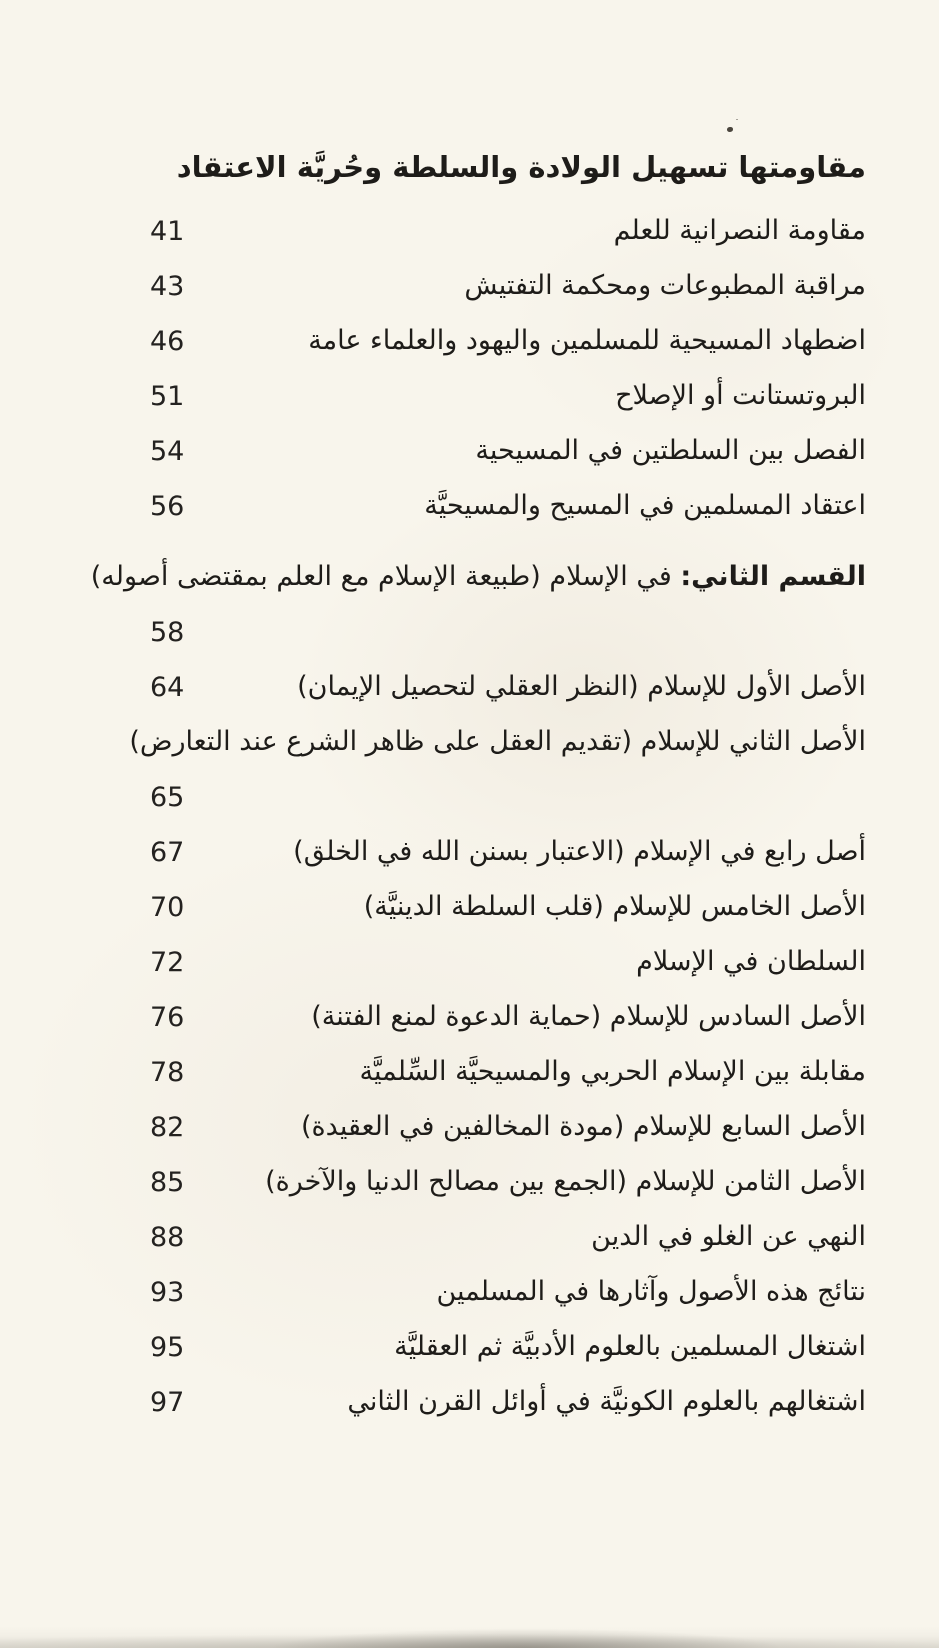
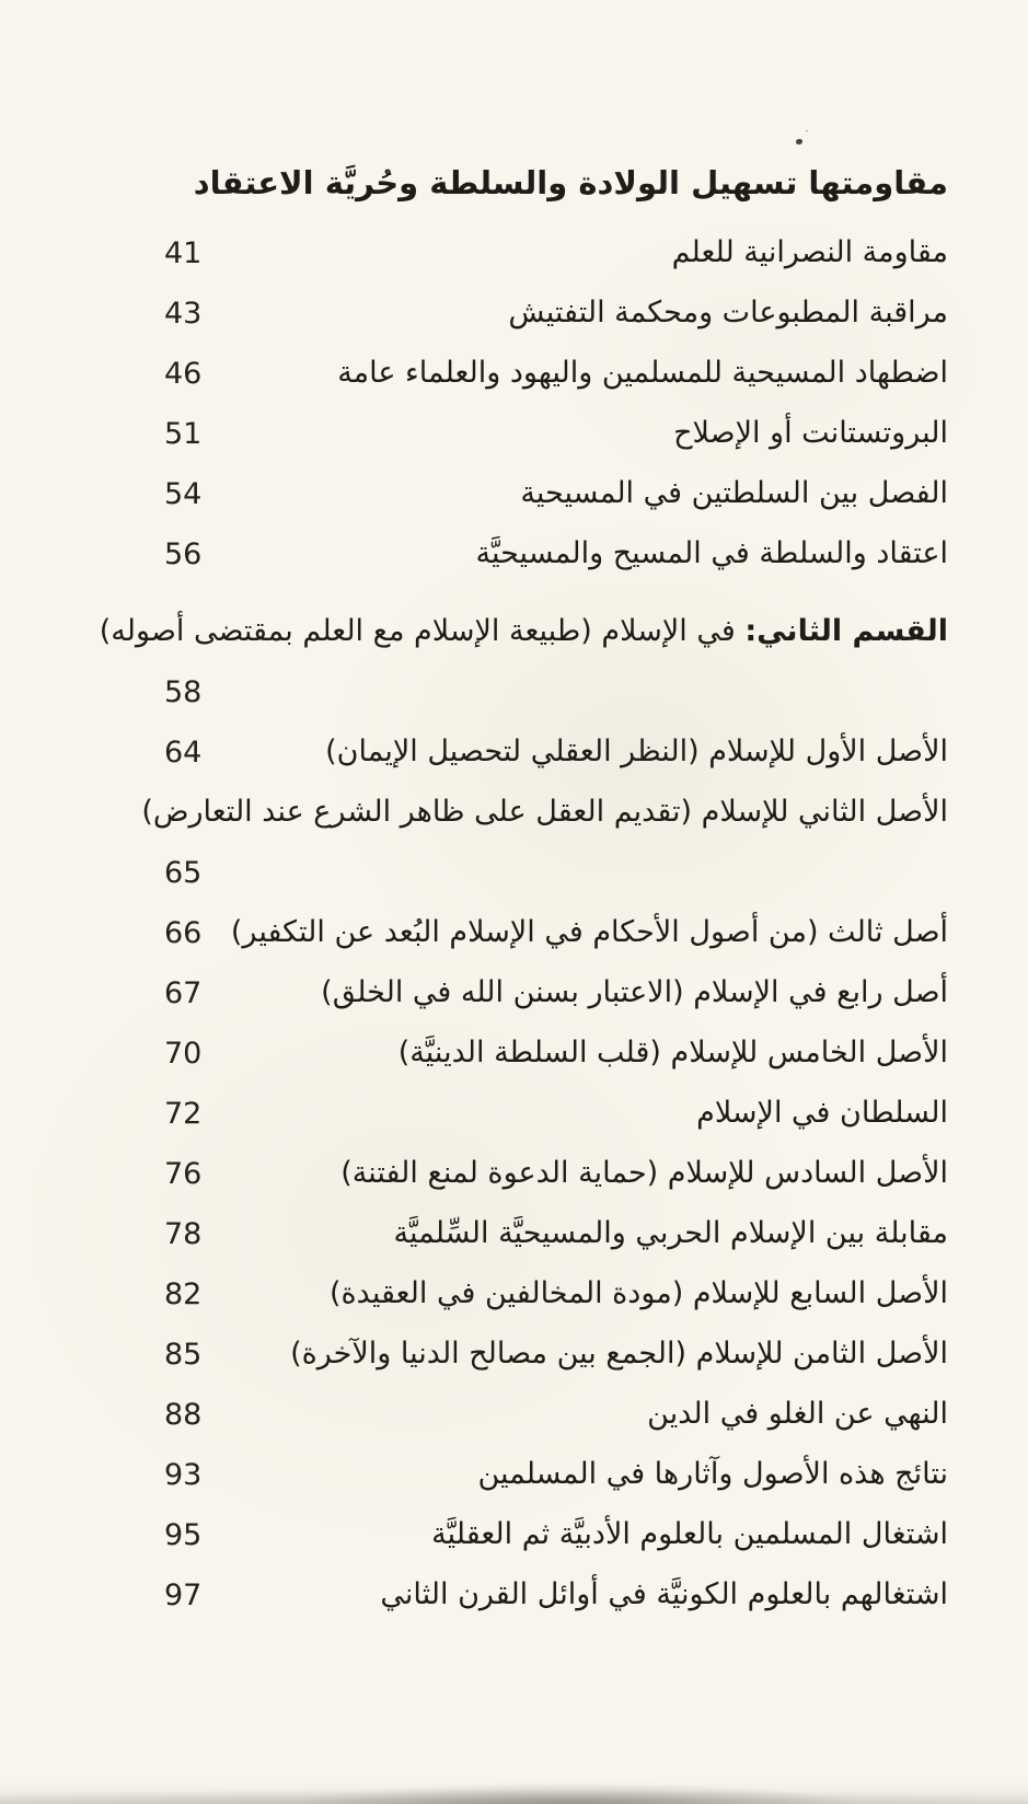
  مقاومتها تسهيل الولادة والسلطة وحُريَّة الاعتقاد
  مقاومة النصرانية للعلم
  41
  مراقبة المطبوعات ومحكمة التفتيش
  43
  اضطهاد المسيحية للمسلمين واليهود والعلماء عامة
  46
  البروتستانت أو الإصلاح
  51
  الفصل بين السلطتين في المسيحية
  54
- اعتقاد المسلمين في المسيح والمسيحيَّة
+ اعتقاد والسلطة في المسيح والمسيحيَّة
  56
  القسم الثاني: في الإسلام (طبيعة الإسلام مع العلم بمقتضى أصوله)
  58
  الأصل الأول للإسلام (النظر العقلي لتحصيل الإيمان)
  64
  الأصل الثاني للإسلام (تقديم العقل على ظاهر الشرع عند التعارض)
  65
+ أصل ثالث (من أصول الأحكام في الإسلام البُعد عن التكفير)
+ 66
  أصل رابع في الإسلام (الاعتبار بسنن الله في الخلق)
  67
  الأصل الخامس للإسلام (قلب السلطة الدينيَّة)
  70
  السلطان في الإسلام
  72
  الأصل السادس للإسلام (حماية الدعوة لمنع الفتنة)
  76
  مقابلة بين الإسلام الحربي والمسيحيَّة السِّلميَّة
  78
  الأصل السابع للإسلام (مودة المخالفين في العقيدة)
  82
  الأصل الثامن للإسلام (الجمع بين مصالح الدنيا والآخرة)
  85
  النهي عن الغلو في الدين
  88
  نتائج هذه الأصول وآثارها في المسلمين
  93
  اشتغال المسلمين بالعلوم الأدبيَّة ثم العقليَّة
  95
  اشتغالهم بالعلوم الكونيَّة في أوائل القرن الثاني
  97
